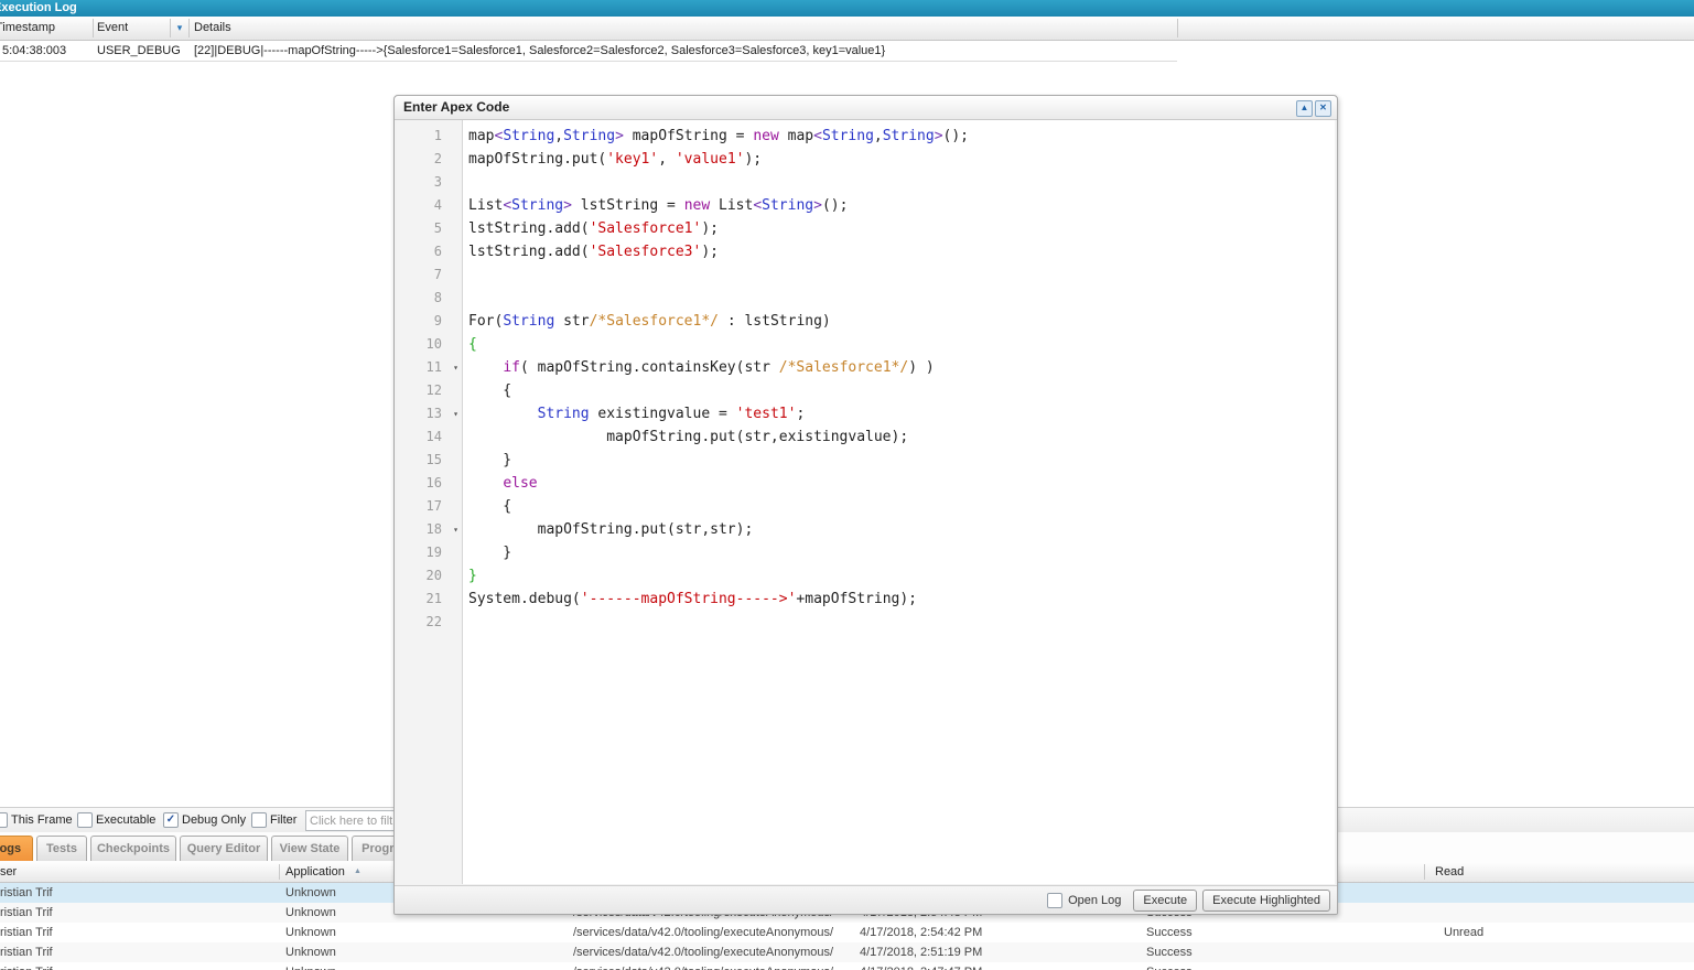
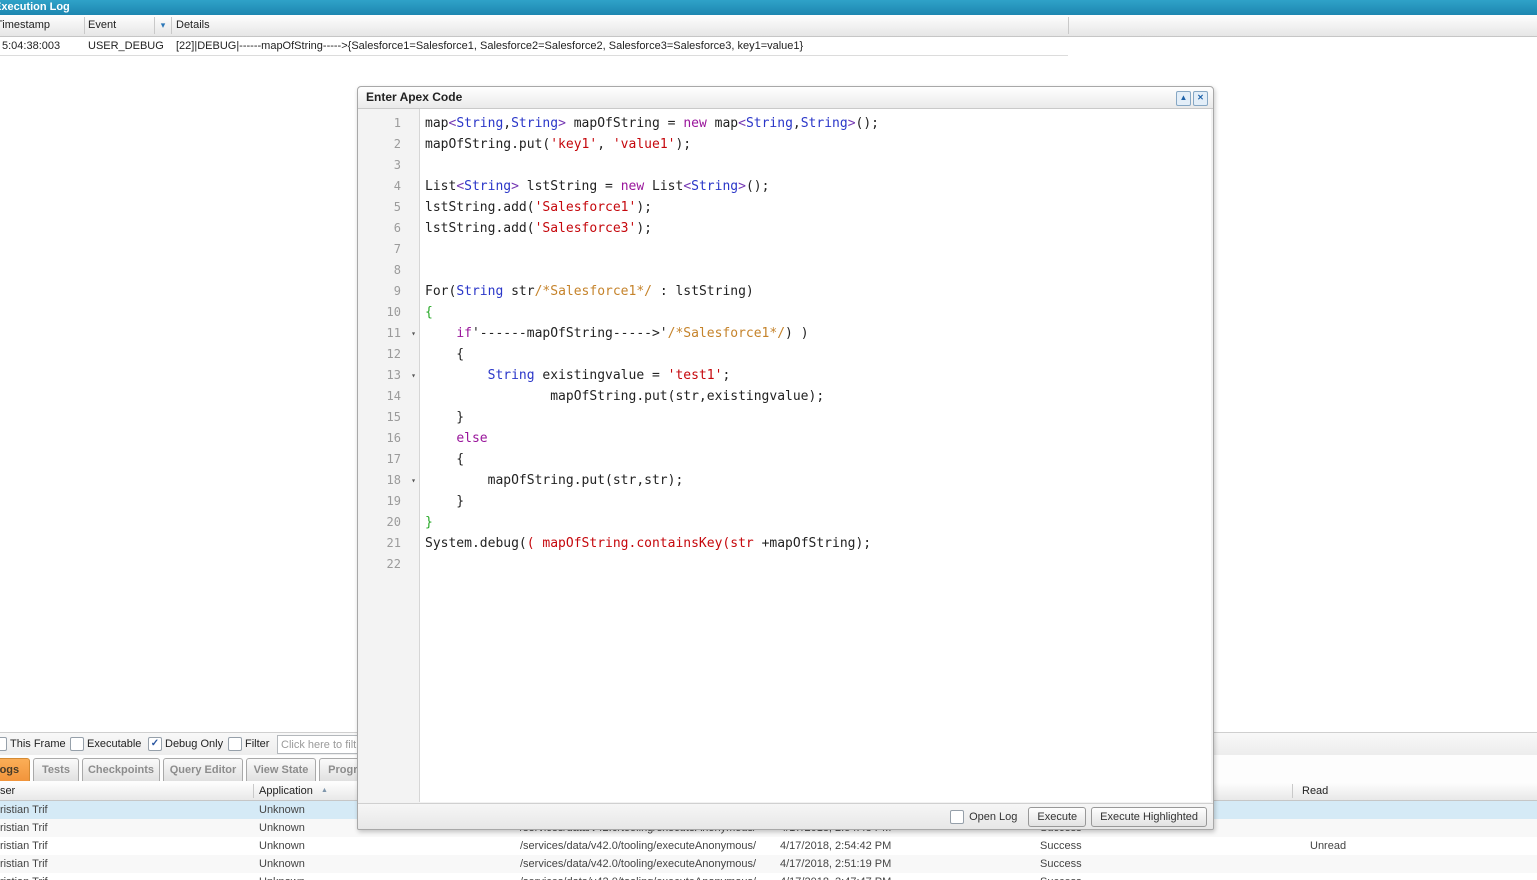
  xecution Log
  imestamp
  Event
  ▾
  Details
  5:04:38:003
  USER_DEBUG
  [22]|DEBUG|------mapOfString----->{Salesforce1=Salesforce1, Salesforce2=Salesforce2, Salesforce3=Salesforce3, key1=value1}
  This Frame
  Executable
  ✓
  Debug Only
  Filter
  Click here to filt
  ogs
  Tests
  Checkpoints
  Query Editor
  View State
  ser
  Application
  Read
  ristian Trif
  Unknown
  ristian Trif
  Unknown
  ristian Trif
  Unknown
  /services/data/v42.0/tooling/executeAnonymous/
  4/17/2018, 2:54:42 PM
  Success
  Unread
  ristian Trif
  Unknown
  /services/data/v42.0/tooling/executeAnonymous/
  4/17/2018, 2:51:19 PM
  Success
  Enter Apex Code
  ▲
  ✕
  1
  2
  3
  4
  5
  6
  7
  8
  9
  10
  11
  ▾
  12
  13
  ▾
  14
  15
  16
  17
  18
  ▾
  19
  20
  21
  22
  map<String,String> mapOfString = new map<String,String>();
  mapOfString.put('key1', 'value1');
  List<String> lstString = new List<String>();
  lstString.add('Salesforce1');
  lstString.add('Salesforce3');
  For(String str/*Salesforce1*/ : lstString)
  {
- if( mapOfString.containsKey(str /*Salesforce1*/) )
+ if'------mapOfString----->'/*Salesforce1*/) )
  {
  String existingvalue = 'test1';
  mapOfString.put(str,existingvalue);
  }
  else
  {
  mapOfString.put(str,str);
  }
  }
- System.debug('------mapOfString----->'+mapOfString);
+ System.debug(( mapOfString.containsKey(str +mapOfString);
  Open Log
  Execute
  Execute Highlighted
